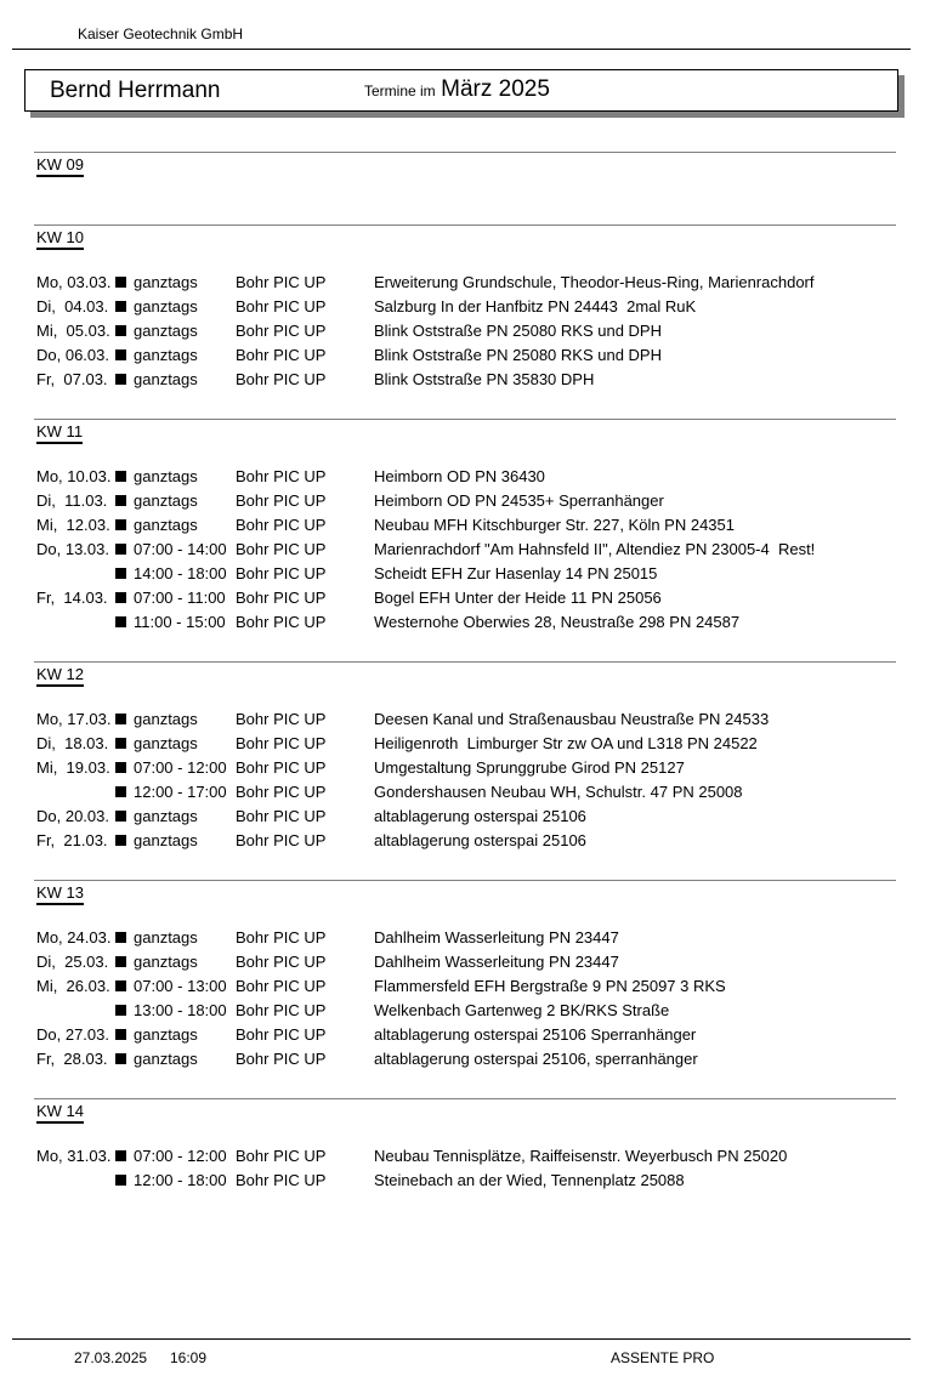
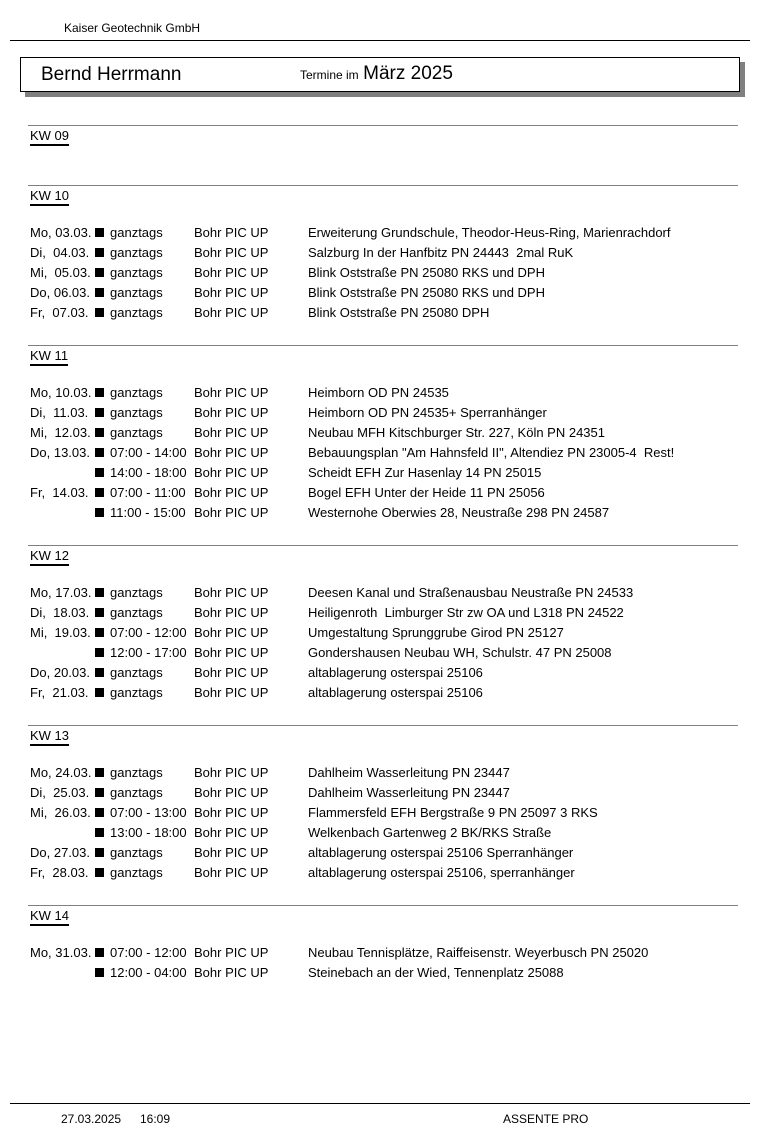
  Kaiser Geotechnik GmbH
  Bernd Herrmann
  Termine im März 2025
  KW 09
  KW 10
  Mo, 03.03.
  ganztags
  Bohr PIC UP
  Erweiterung Grundschule, Theodor-Heus-Ring, Marienrachdorf
  Di, 04.03.
  ganztags
  Bohr PIC UP
  Salzburg In der Hanfbitz PN 24443 2mal RuK
  Mi, 05.03.
  ganztags
  Bohr PIC UP
  Blink Oststraße PN 25080 RKS und DPH
  Do, 06.03.
  ganztags
  Bohr PIC UP
  Blink Oststraße PN 25080 RKS und DPH
  Fr, 07.03.
  ganztags
  Bohr PIC UP
- Blink Oststraße PN 35830 DPH
+ Blink Oststraße PN 25080 DPH
  KW 11
  Mo, 10.03.
  ganztags
  Bohr PIC UP
- Heimborn OD PN 36430
+ Heimborn OD PN 24535
  Di, 11.03.
  ganztags
  Bohr PIC UP
  Heimborn OD PN 24535+ Sperranhänger
  Mi, 12.03.
  ganztags
  Bohr PIC UP
  Neubau MFH Kitschburger Str. 227, Köln PN 24351
  Do, 13.03.
  07:00 - 14:00
  Bohr PIC UP
- Marienrachdorf "Am Hahnsfeld II", Altendiez PN 23005-4 Rest!
+ Bebauungsplan "Am Hahnsfeld II", Altendiez PN 23005-4 Rest!
  14:00 - 18:00
  Bohr PIC UP
  Scheidt EFH Zur Hasenlay 14 PN 25015
  Fr, 14.03.
  07:00 - 11:00
  Bohr PIC UP
  Bogel EFH Unter der Heide 11 PN 25056
  11:00 - 15:00
  Bohr PIC UP
  Westernohe Oberwies 28, Neustraße 298 PN 24587
  KW 12
  Mo, 17.03.
  ganztags
  Bohr PIC UP
  Deesen Kanal und Straßenausbau Neustraße PN 24533
  Di, 18.03.
  ganztags
  Bohr PIC UP
  Heiligenroth Limburger Str zw OA und L318 PN 24522
  Mi, 19.03.
  07:00 - 12:00
  Bohr PIC UP
  Umgestaltung Sprunggrube Girod PN 25127
  12:00 - 17:00
  Bohr PIC UP
  Gondershausen Neubau WH, Schulstr. 47 PN 25008
  Do, 20.03.
  ganztags
  Bohr PIC UP
  altablagerung osterspai 25106
  Fr, 21.03.
  ganztags
  Bohr PIC UP
  altablagerung osterspai 25106
  KW 13
  Mo, 24.03.
  ganztags
  Bohr PIC UP
  Dahlheim Wasserleitung PN 23447
  Di, 25.03.
  ganztags
  Bohr PIC UP
  Dahlheim Wasserleitung PN 23447
  Mi, 26.03.
  07:00 - 13:00
  Bohr PIC UP
  Flammersfeld EFH Bergstraße 9 PN 25097 3 RKS
  13:00 - 18:00
  Bohr PIC UP
  Welkenbach Gartenweg 2 BK/RKS Straße
  Do, 27.03.
  ganztags
  Bohr PIC UP
  altablagerung osterspai 25106 Sperranhänger
  Fr, 28.03.
  ganztags
  Bohr PIC UP
  altablagerung osterspai 25106, sperranhänger
  KW 14
  Mo, 31.03.
  07:00 - 12:00
  Bohr PIC UP
  Neubau Tennisplätze, Raiffeisenstr. Weyerbusch PN 25020
- 12:00 - 18:00
+ 12:00 - 04:00
  Bohr PIC UP
  Steinebach an der Wied, Tennenplatz 25088
  27.03.2025
  16:09
  ASSENTE PRO
